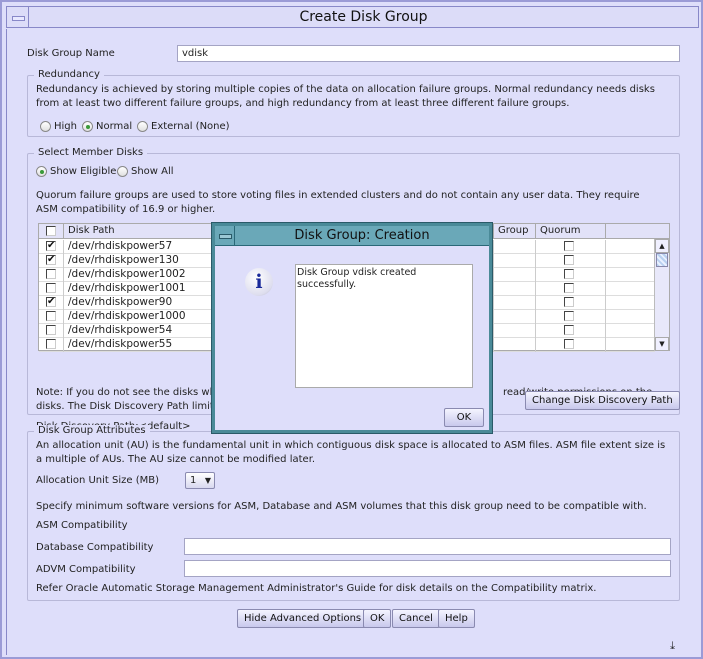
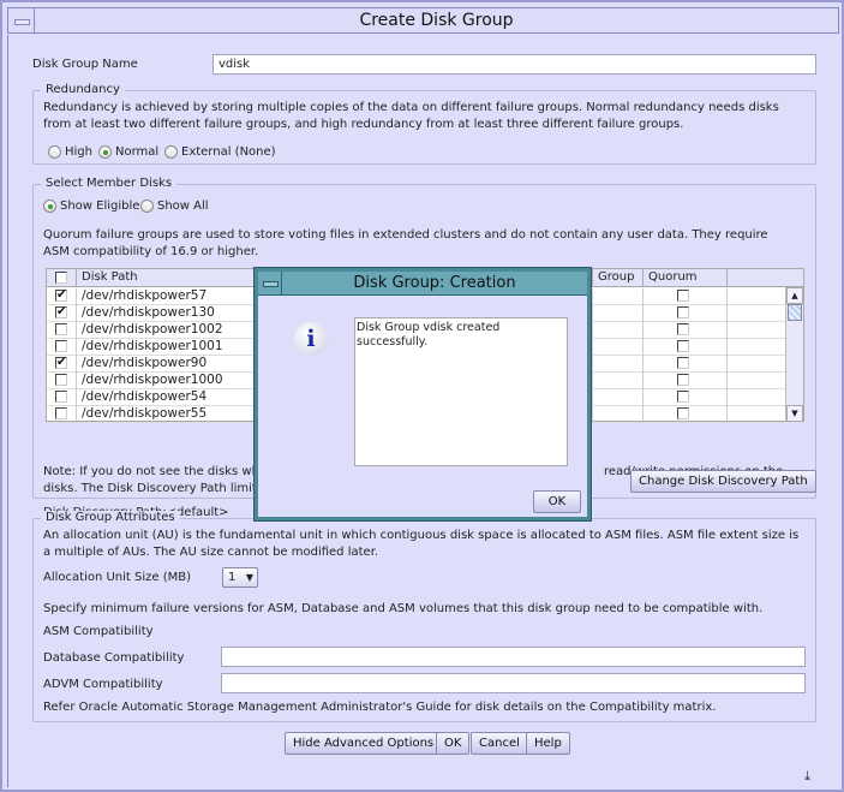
  Create Disk Group
  Disk Group Name
  vdisk
  Redundancy
- Redundancy is achieved by storing multiple copies of the data on allocation failure groups. Normal redundancy needs disks from at least two different failure groups, and high redundancy from at least three different failure groups.
+ Redundancy is achieved by storing multiple copies of the data on different failure groups. Normal redundancy needs disks from at least two different failure groups, and high redundancy from at least three different failure groups.
  High
  Normal
  External (None)
  Select Member Disks
  Show Eligible
  Show All
  Quorum failure groups are used to store voting files in extended clusters and do not contain any user data. They require ASM compatibility of 16.9 or higher.
  Note: If you do not see the disks w
  disks. The Disk Discovery Path limi
  Change Disk Discovery Path
  Disk Path
  Group
  Quorum
  /dev/rhdiskpower57
  /dev/rhdiskpower130
  /dev/rhdiskpower1002
  /dev/rhdiskpower1001
  /dev/rhdiskpower90
  /dev/rhdiskpower1000
  /dev/rhdiskpower54
  /dev/rhdiskpower55
  ▲
  ▼
  Disk Group Attributes
  An allocation unit (AU) is the fundamental unit in which contiguous disk space is allocated to ASM files. ASM file extent size is a multiple of AUs. The AU size cannot be modified later.
  Allocation Unit Size (MB)
  1
  ▼
- Specify minimum software versions for ASM, Database and ASM volumes that this disk group need to be compatible with.
+ Specify minimum failure versions for ASM, Database and ASM volumes that this disk group need to be compatible with.
  ASM Compatibility
  Database Compatibility
  ADVM Compatibility
  Refer Oracle Automatic Storage Management Administrator's Guide for disk details on the Compatibility matrix.
  Hide Advanced Options
  OK
  Cancel
  Help
  ⤓
  Disk Group: Creation
  i
  Disk Group vdisk created successfully.
  OK
